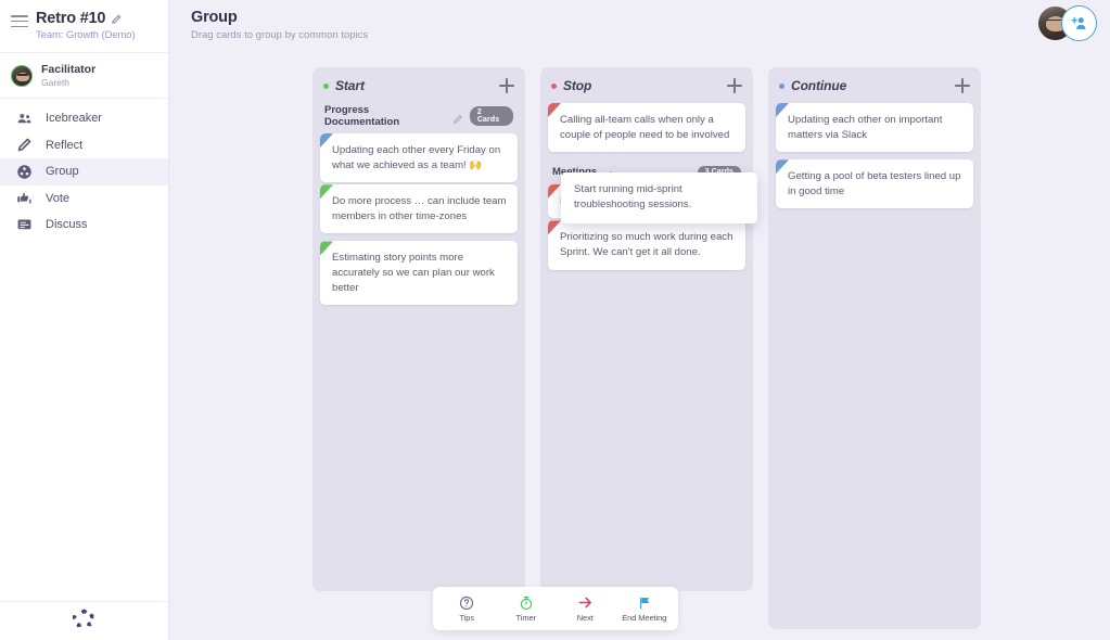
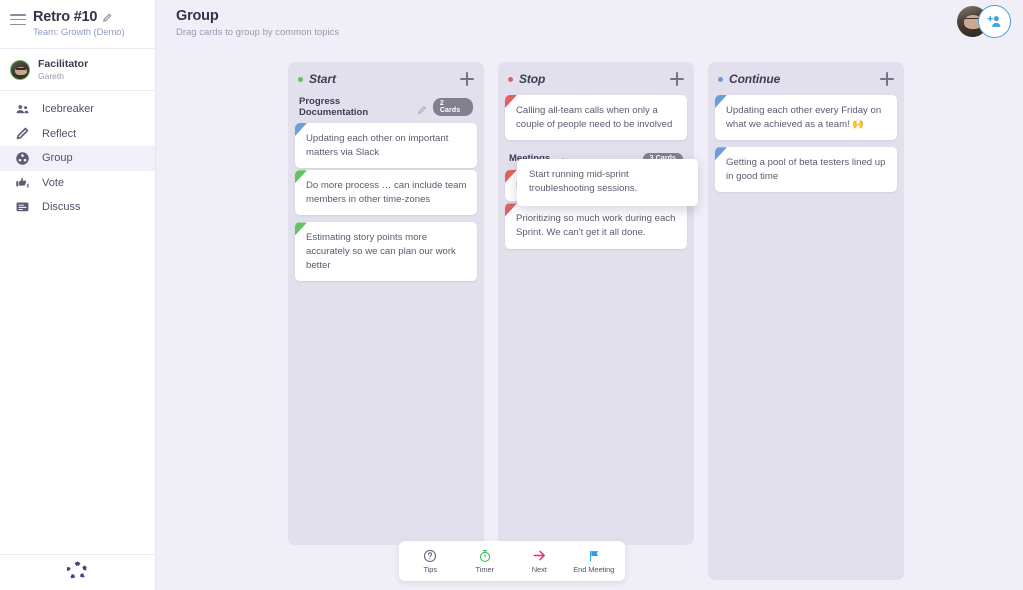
  Retro #10
  Team: Growth (Demo)
  Facilitator
  Gareth
  Icebreaker
  Reflect
  Group
  Vote
  Discuss
  Group
  Drag cards to group by common topics
  Start
  Progress Documentation
- Updating each other every Friday on what we achieved as a team! 🙌
+ Updating each other on important matters via Slack
  Do more process … can include team members in other time-zones
  Estimating story points more accurately so we can plan our work better
  Stop
  Calling all-team calls when only a couple of people need to be involved
  Prioritizing so much work during each Sprint. We can't get it all done.
  Continue
- Updating each other on important matters via Slack
+ Updating each other every Friday on what we achieved as a team! 🙌
  Getting a pool of beta testers lined up in good time
  Start running mid-sprint troubleshooting sessions.
  Tips
  Timer
  Next
  End Meeting
